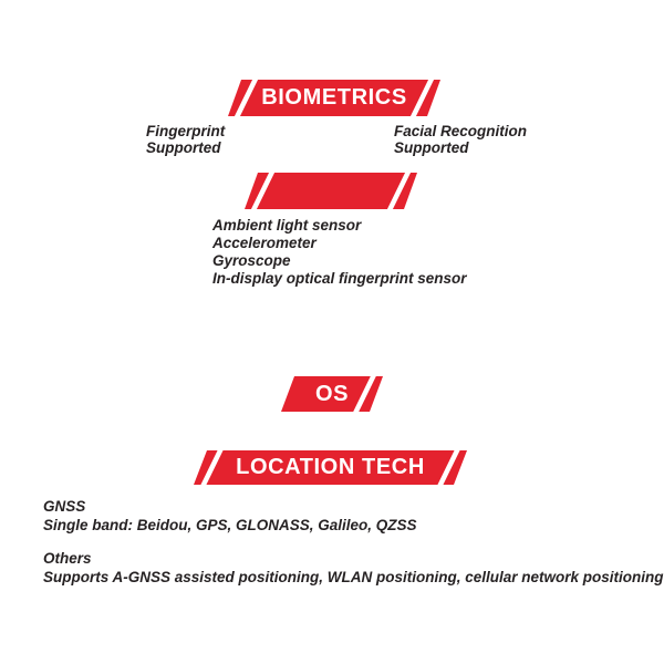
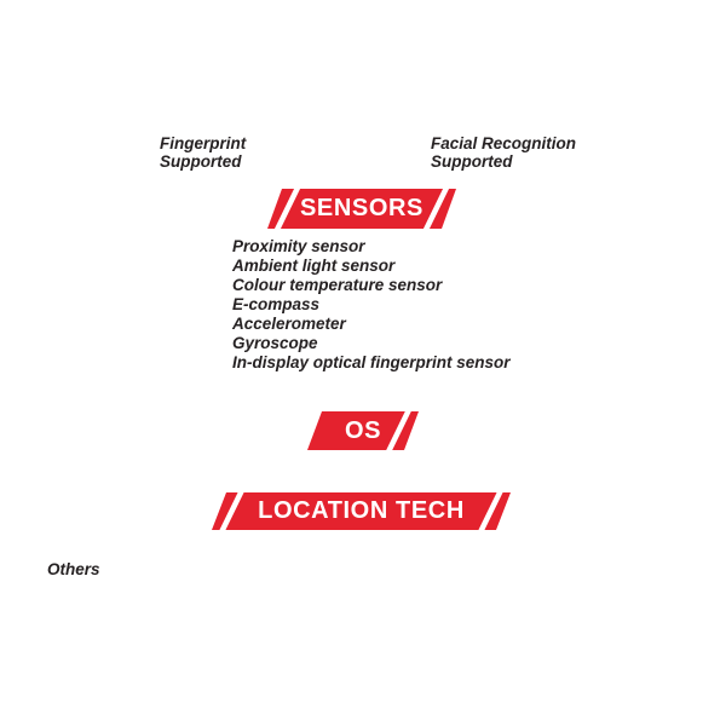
- BIOMETRICS
  Fingerprint
  Supported
  Facial Recognition
  Supported
+ SENSORS
+ Proximity sensor
  Ambient light sensor
+ Colour temperature sensor
+ E-compass
  Accelerometer
  Gyroscope
  In-display optical fingerprint sensor
  OS
  LOCATION TECH
- GNSS
- Single band: Beidou, GPS, GLONASS, Galileo, QZSS
  Others
- Supports A-GNSS assisted positioning, WLAN positioning, cellular network positioning
